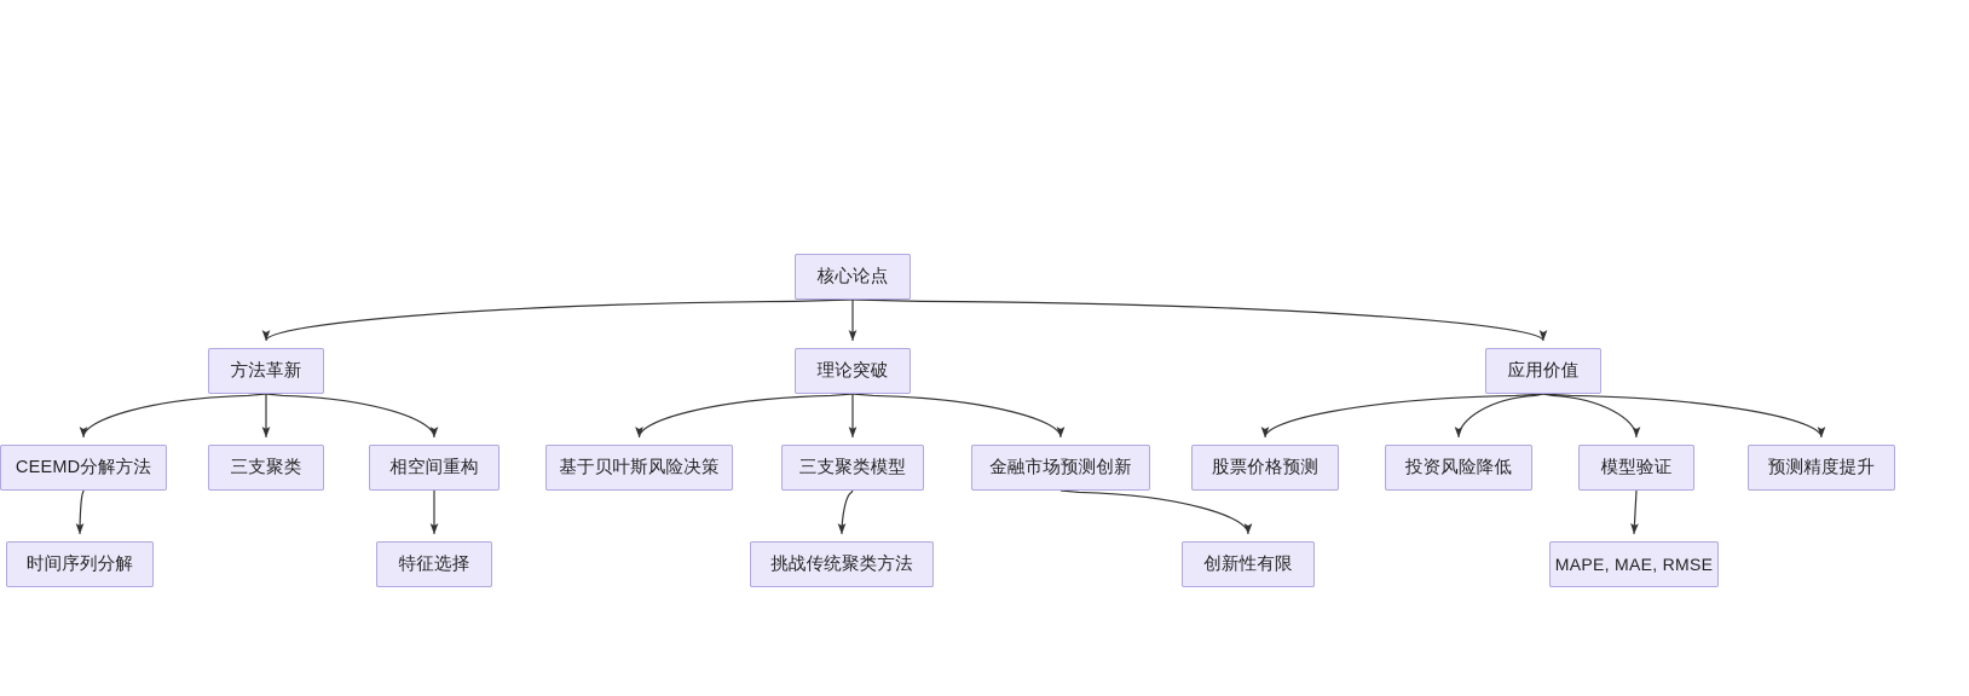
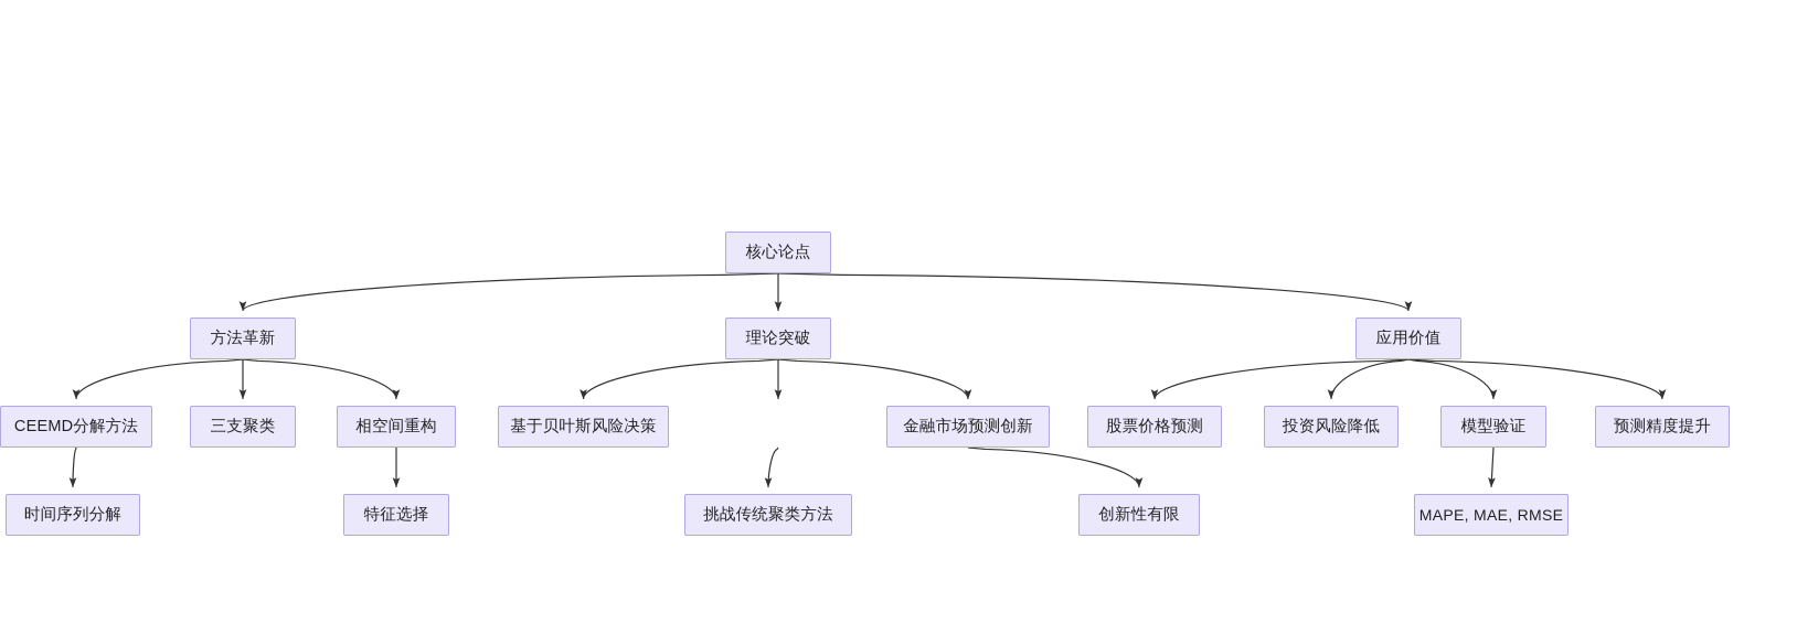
  核心论点
  方法革新
  理论突破
  应用价值
  CEEMD分解方法
  三支聚类
  相空间重构
  基于贝叶斯风险决策
- 三支聚类模型
  金融市场预测创新
  股票价格预测
  投资风险降低
  模型验证
  预测精度提升
  时间序列分解
  特征选择
  挑战传统聚类方法
  创新性有限
  MAPE, MAE, RMSE
